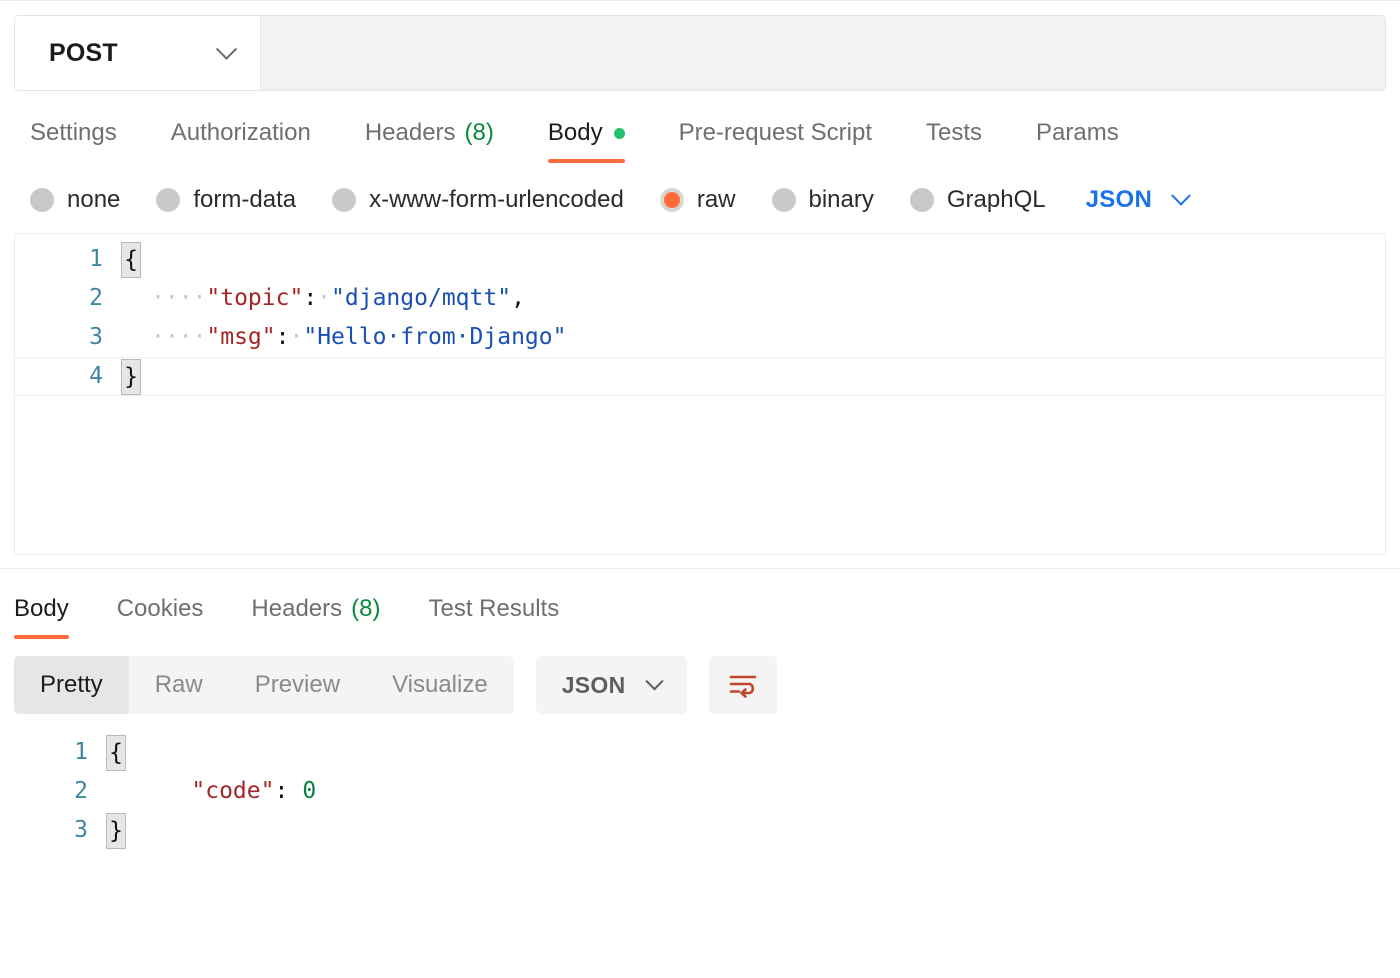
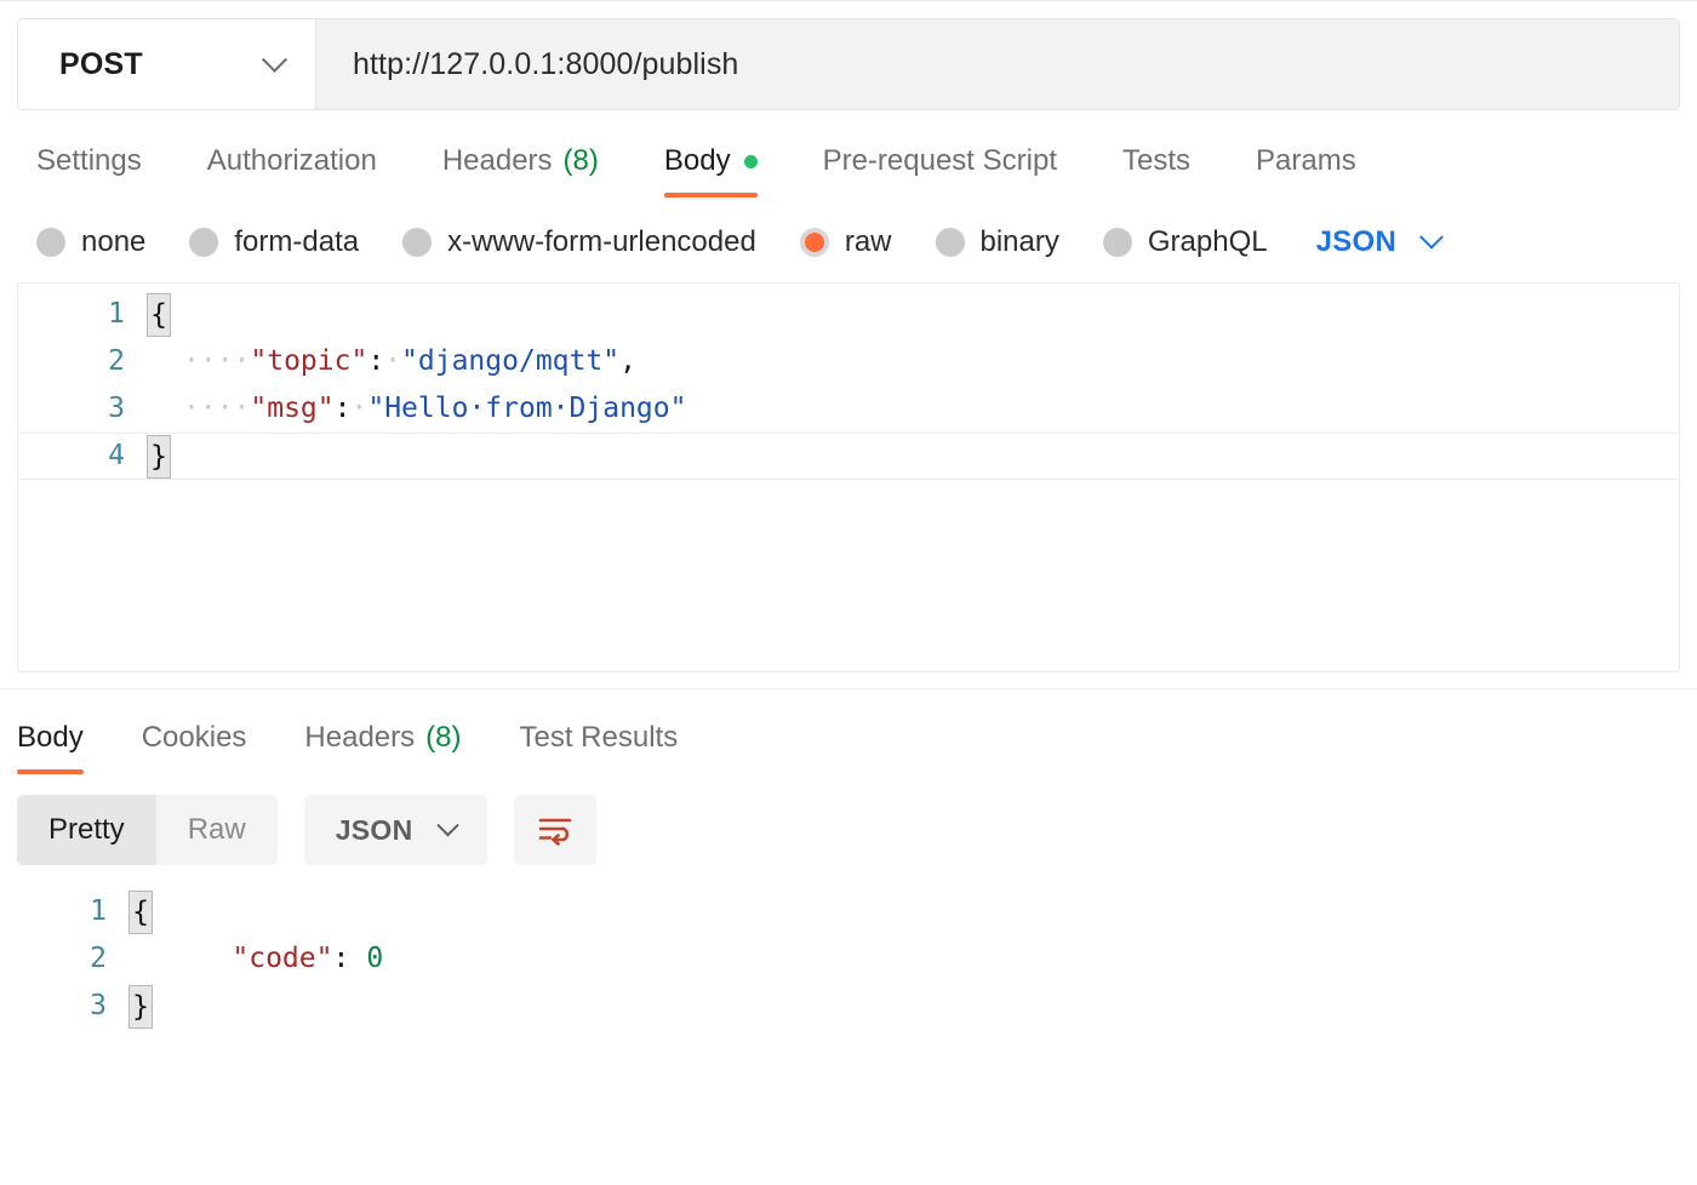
  POST
+ http://127.0.0.1:8000/publish
  Settings
  Authorization
  Headers
  (8)
  Body
  Pre-request Script
  Tests
  Params
  none
  form-data
  x-www-form-urlencoded
  raw
  binary
  GraphQL
  JSON
  1
  {
  2
  ····
  "topic"
  :
  ·
  "django/mqtt"
  ,
  3
  ····
  "msg"
  :
  ·
  "Hello·from·Django"
  4
  }
  Body
  Cookies
  Headers
  (8)
  Test Results
  Pretty
  Raw
- Preview
- Visualize
  JSON
  1
  {
  2
  "code"
  :
  0
  3
  }
